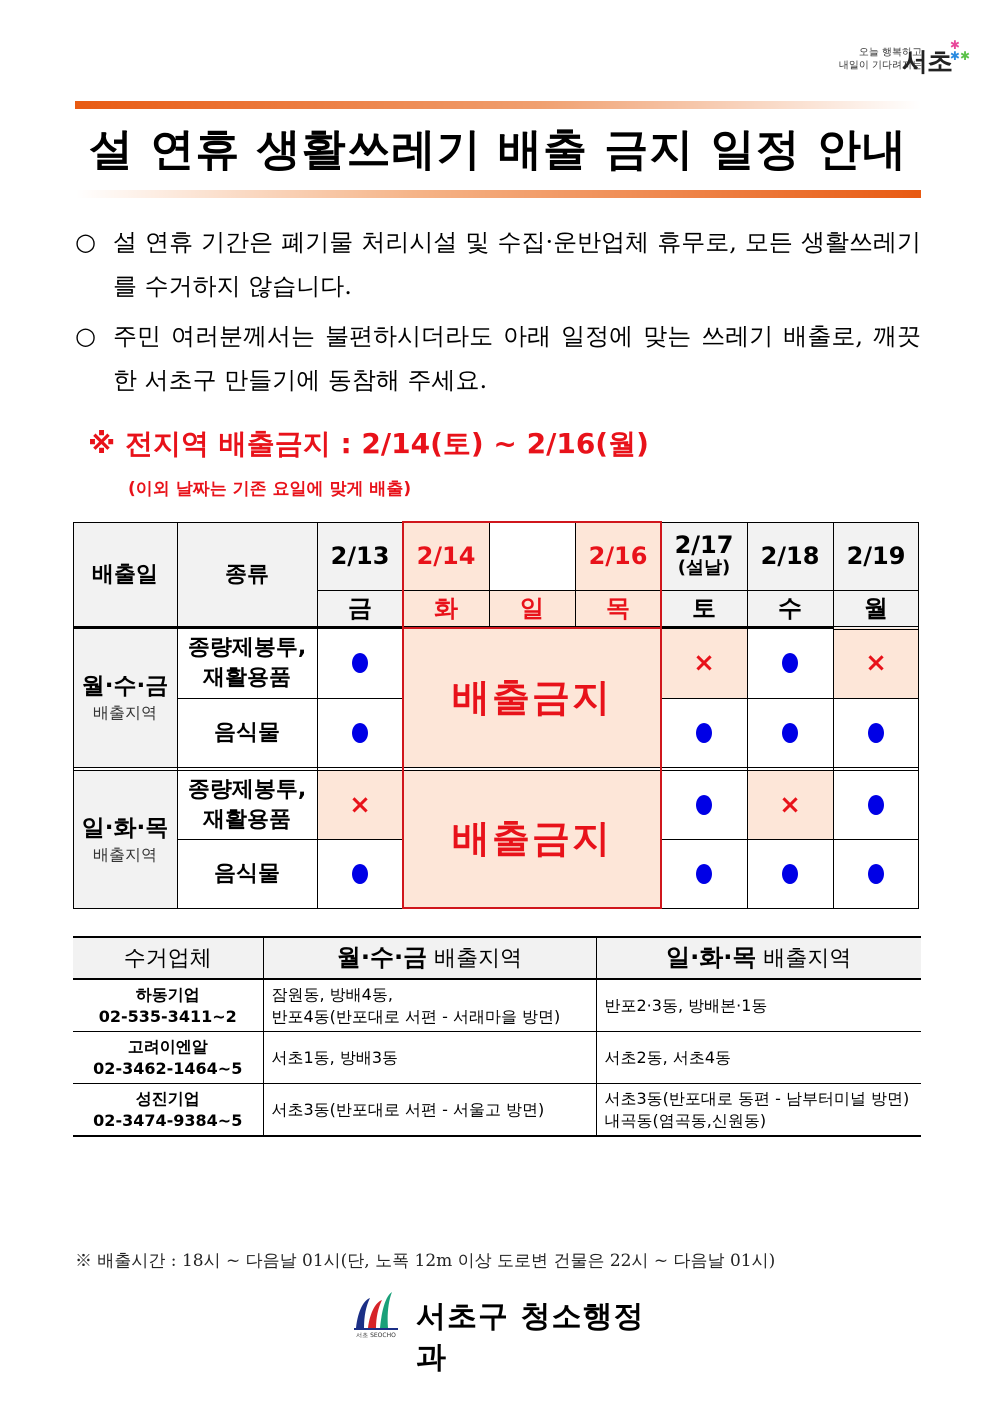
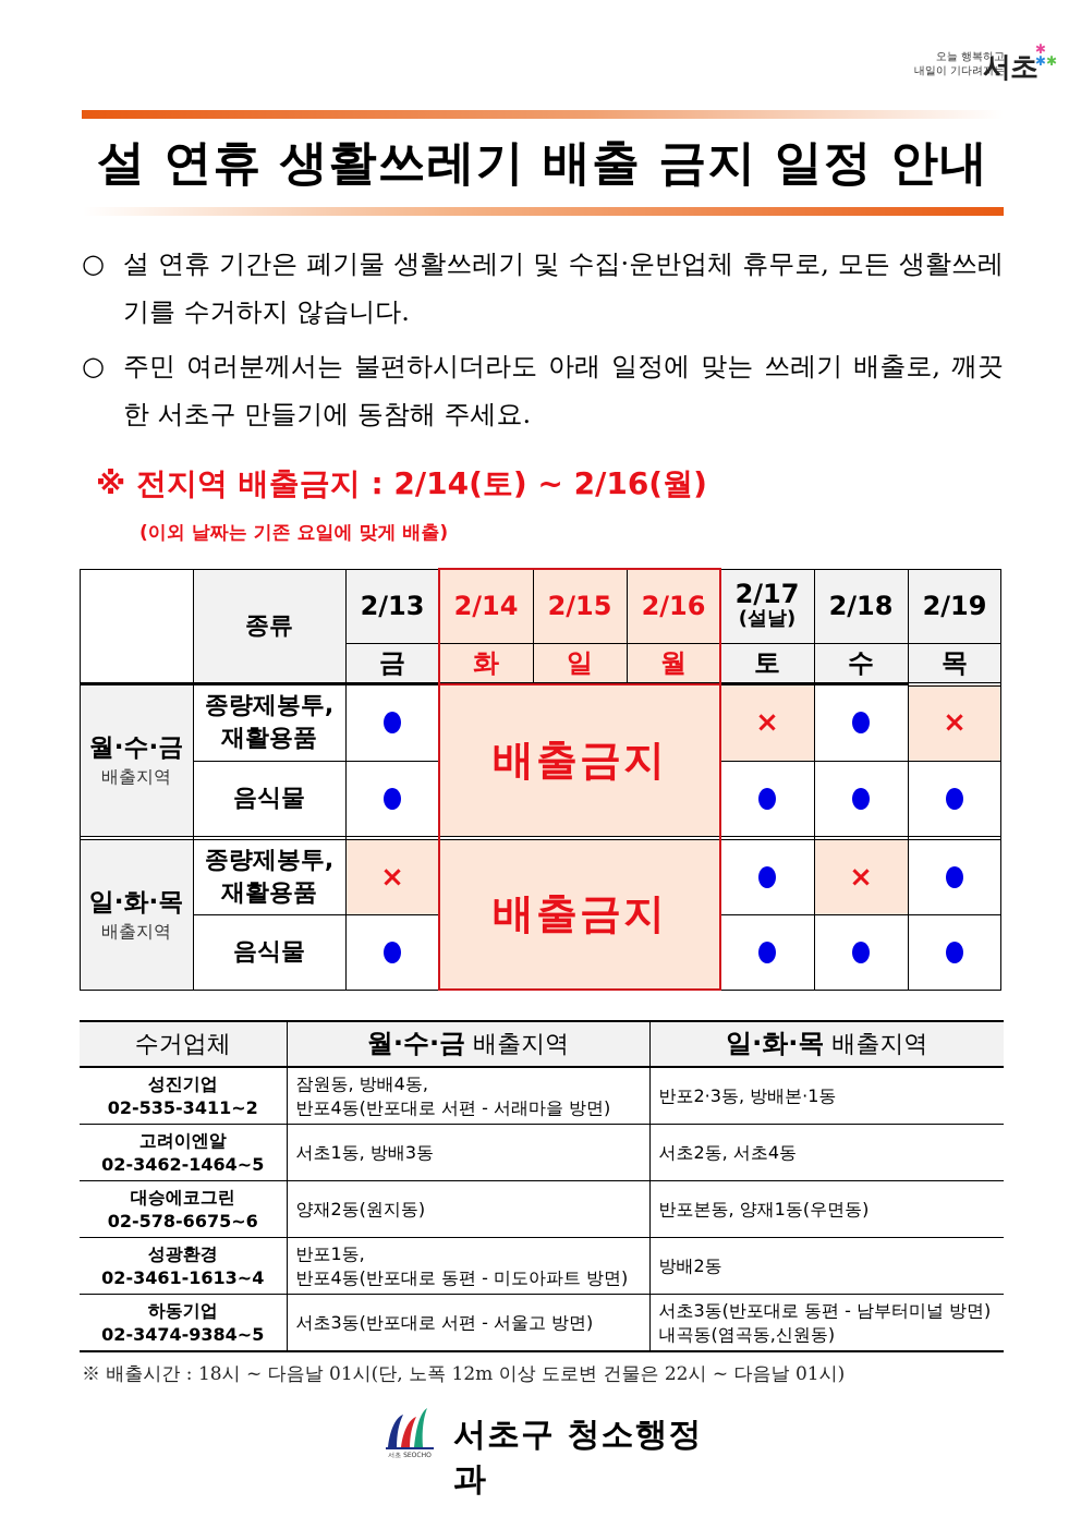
  오늘 행복하고
  내일이 기다려지는
  서초
  ✱
  ✱✱
  설 연휴 생활쓰레기 배출 금지 일정 안내
  ○
- 설 연휴 기간은 폐기물 처리시설 및 수집·운반업체 휴무로, 모든 생활쓰레기를 수거하지 않습니다.
+ 설 연휴 기간은 폐기물 생활쓰레기 및 수집·운반업체 휴무로, 모든 생활쓰레기를 수거하지 않습니다.
  ○
  주민 여러분께서는 불편하시더라도 아래 일정에 맞는 쓰레기 배출로, 깨끗한 서초구 만들기에 동참해 주세요.
  ※ 전지역 배출금지 : 2/14(토) ~ 2/16(월)
  (이외 날짜는 기존 요일에 맞게 배출)
- 배출일
  종류
  2/13
  2/14
+ 2/15
  2/16
  2/17
  (설날)
  2/18
  2/19
  금
  화
  일
- 목
+ 월
  토
  수
- 월
+ 목
  월·수·금
  배출지역
  종량제봉투,
  재활용품
  음식물
  ×
  ×
  배출금지
  일·화·목
  배출지역
  종량제봉투,
  재활용품
  음식물
  ×
  ×
  배출금지
  수거업체	월·수·금 배출지역	일·화·목 배출지역
- 하동기업02-535-3411~2	잠원동, 방배4동,반포4동(반포대로 서편 - 서래마을 방면)	반포2·3동, 방배본·1동
+ 성진기업02-535-3411~2	잠원동, 방배4동,반포4동(반포대로 서편 - 서래마을 방면)	반포2·3동, 방배본·1동
  고려이엔알02-3462-1464~5	서초1동, 방배3동	서초2동, 서초4동
+ 대승에코그린02-578-6675~6	양재2동(원지동)	반포본동, 양재1동(우면동)
+ 성광환경02-3461-1613~4	반포1동,반포4동(반포대로 동편 - 미도아파트 방면)	방배2동
- 성진기업02-3474-9384~5	서초3동(반포대로 서편 - 서울고 방면)	서초3동(반포대로 동편 - 남부터미널 방면)내곡동(염곡동,신원동)
+ 하동기업02-3474-9384~5	서초3동(반포대로 서편 - 서울고 방면)	서초3동(반포대로 동편 - 남부터미널 방면)내곡동(염곡동,신원동)
  ※ 배출시간 : 18시 ~ 다음날 01시(단, 노폭 12m 이상 도로변 건물은 22시 ~ 다음날 01시)
  서초구 청소행정과
